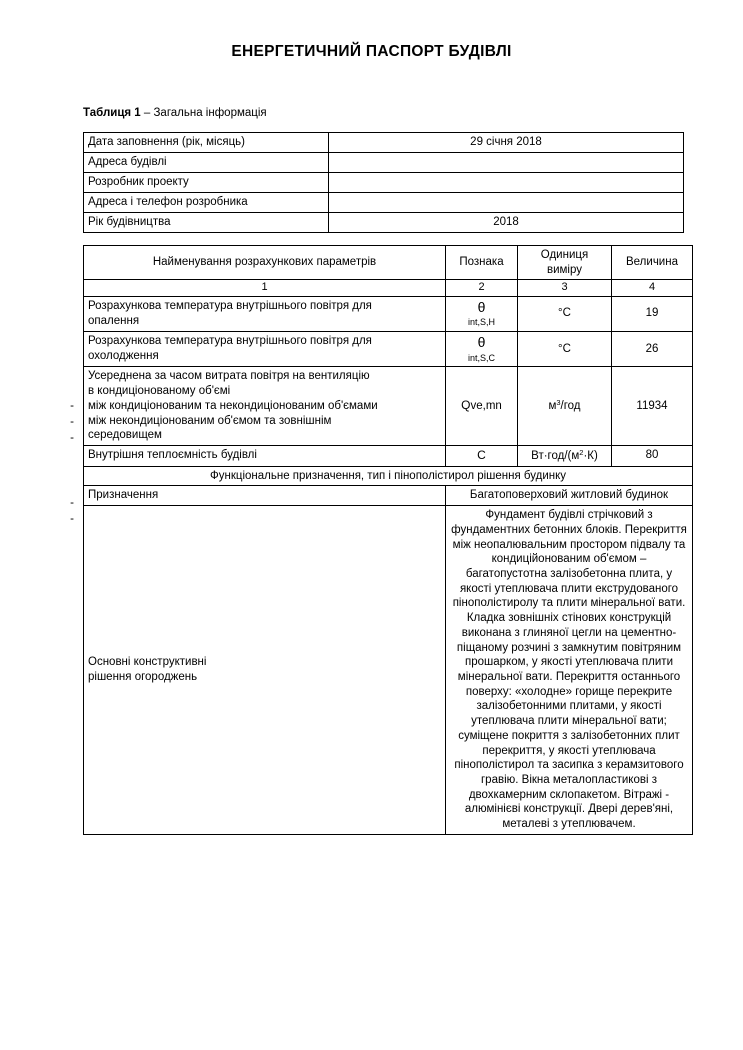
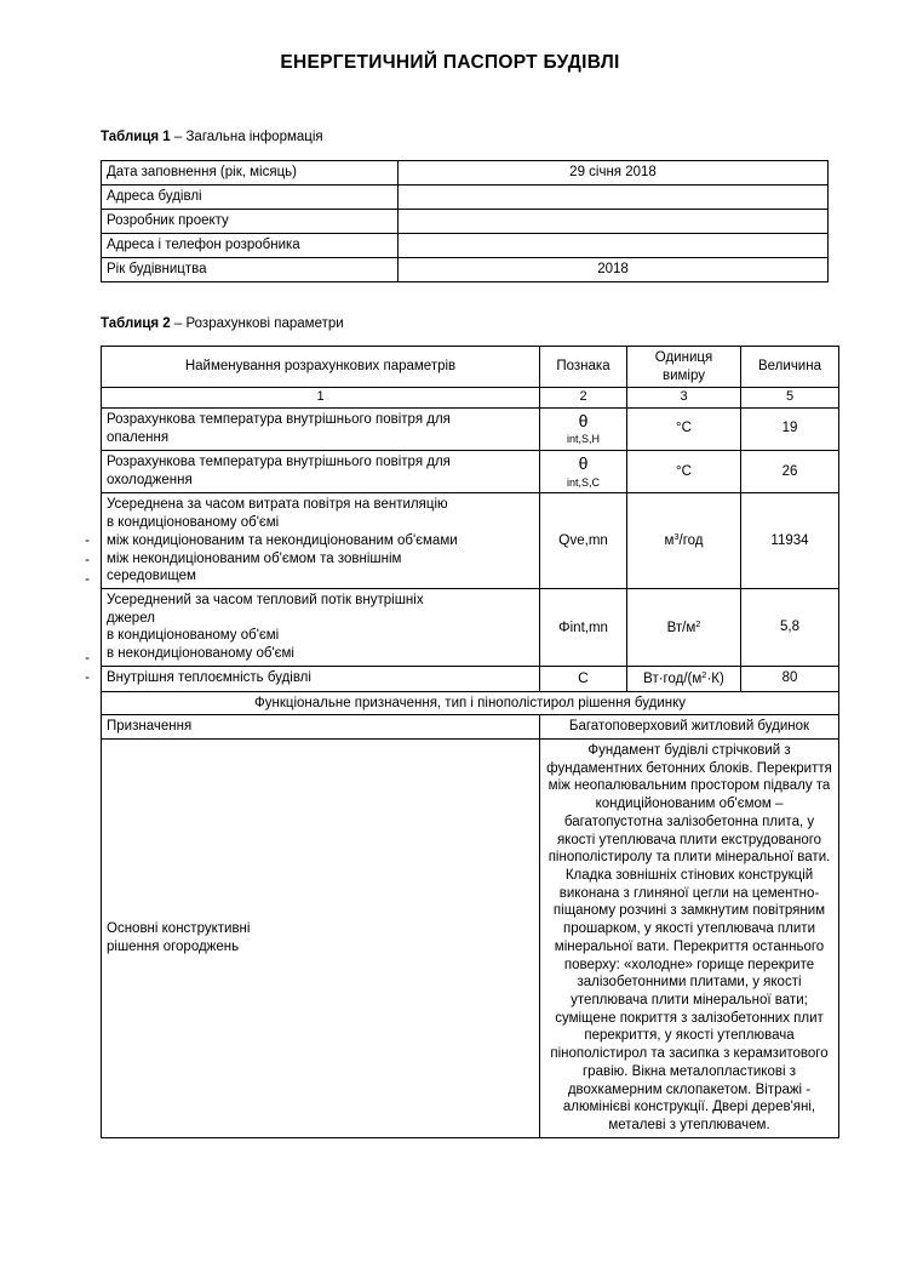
  ЕНЕРГЕТИЧНИЙ ПАСПОРТ БУДІВЛІ
  Таблиця 1 – Загальна інформація
  Дата заповнення (рік, місяць)	29 січня 2018
  Адреса будівлі
  Розробник проекту
  Адреса і телефон розробника
  Рік будівництва	2018
+ Таблиця 2 – Розрахункові параметри
  -
  -
  -
  -
  -
  Найменування розрахункових параметрів	Познака	Одиниця виміру	Величина
- 1	2	3	4
+ 1	2	3	5
  Розрахункова температура внутрішнього повітря для опалення	θ int,S,H	°C	19
  Розрахункова температура внутрішнього повітря для охолодження	θ int,S,C	°C	26
  Усереднена за часом витрата повітря на вентиляцію в кондиціонованому об'ємі між кондиціонованим та некондиціонованим об'ємами між некондиціонованим об'ємом та зовнішнім середовищем	Qve,mn	м3/год	11934
+ Усереднений за часом тепловий потік внутрішніх джерел в кондиціонованому об'ємі в некондиціонованому об'ємі	Φint,mn	Вт/м2	5,8
  Внутрішня теплоємність будівлі	C	Вт·год/(м2·К)	80
  Функціональне призначення, тип і пінополістирол рішення будинку
  Призначення	Багатоповерховий житловий будинок
  Основні конструктивні рішення огороджень	Фундамент будівлі стрічковий з фундаментних бетонних блоків. Перекриття між неопалювальним простором підвалу та кондиційонованим об'ємом – багатопустотна залізобетонна плита, у якості утеплювача плити екструдованого пінополістиролу та плити мінеральної вати. Кладка зовнішніх стінових конструкцій виконана з глиняної цегли на цементно-піщаному розчині з замкнутим повітряним прошарком, у якості утеплювача плити мінеральної вати. Перекриття останнього поверху: «холодне» горище перекрите залізобетонними плитами, у якості утеплювача плити мінеральної вати; суміщене покриття з залізобетонних плит перекриття, у якості утеплювача пінополістирол та засипка з керамзитового гравію. Вікна металопластикові з двохкамерним склопакетом. Вітражі - алюмінієві конструкції. Двері дерев'яні, металеві з утеплювачем.
